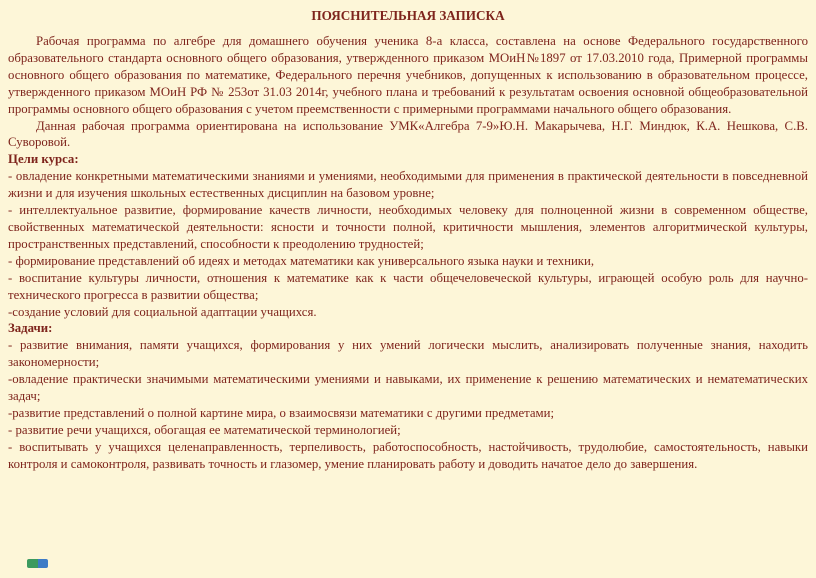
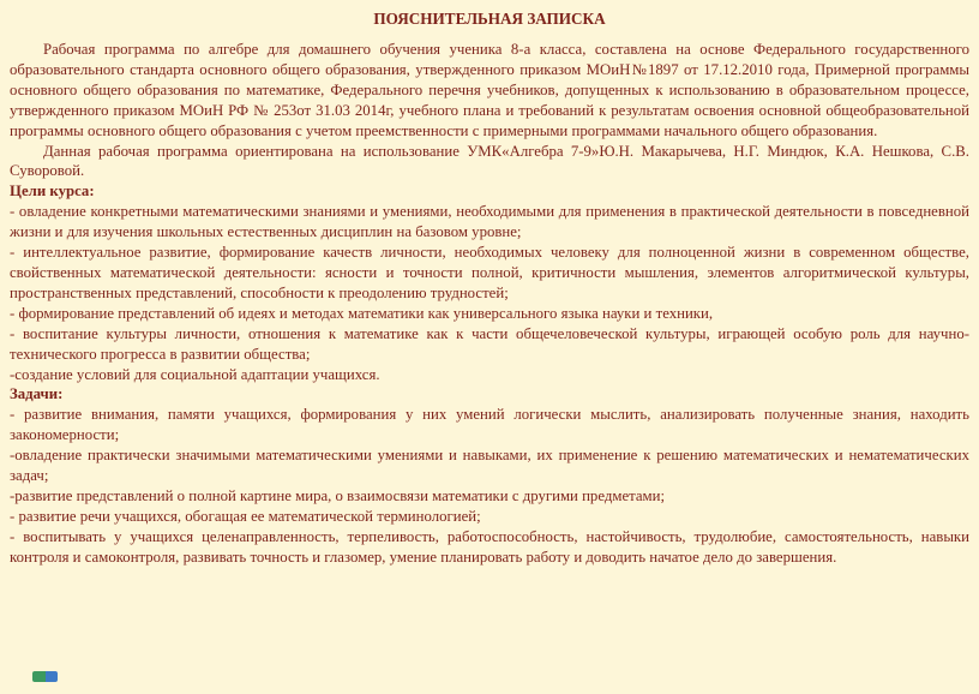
  ПОЯСНИТЕЛЬНАЯ ЗАПИСКА
- Рабочая программа по алгебре для домашнего обучения ученика 8-а класса, составлена на основе Федерального государственного образовательного стандарта основного общего образования, утвержденного приказом МОиН№1897 от 17.03.2010 года, Примерной программы основного общего образования по математике, Федерального перечня учебников, допущенных к использованию в образовательном процессе, утвержденного приказом МОиН РФ № 253от 31.03 2014г, учебного плана и требований к результатам освоения основной общеобразовательной программы основного общего образования с учетом преемственности с примерными программами начального общего образования.
+ Рабочая программа по алгебре для домашнего обучения ученика 8-а класса, составлена на основе Федерального государственного образовательного стандарта основного общего образования, утвержденного приказом МОиН№1897 от 17.12.2010 года, Примерной программы основного общего образования по математике, Федерального перечня учебников, допущенных к использованию в образовательном процессе, утвержденного приказом МОиН РФ № 253от 31.03 2014г, учебного плана и требований к результатам освоения основной общеобразовательной программы основного общего образования с учетом преемственности с примерными программами начального общего образования.
  Данная рабочая программа ориентирована на использование УМК«Алгебра 7-9»Ю.Н. Макарычева, Н.Г. Миндюк, К.А. Нешкова, С.В. Суворовой.
  Цели курса:
  - овладение конкретными математическими знаниями и умениями, необходимыми для применения в практической деятельности в повседневной жизни и для изучения школьных естественных дисциплин на базовом уровне;
  - интеллектуальное развитие, формирование качеств личности, необходимых человеку для полноценной жизни в современном обществе, свойственных математической деятельности: ясности и точности полной, критичности мышления, элементов алгоритмической культуры, пространственных представлений, способности к преодолению трудностей;
  - формирование представлений об идеях и методах математики как универсального языка науки и техники,
  - воспитание культуры личности, отношения к математике как к части общечеловеческой культуры, играющей особую роль для научно-технического прогресса в развитии общества;
  -создание условий для социальной адаптации учащихся.
  Задачи:
  - развитие внимания, памяти учащихся, формирования у них умений логически мыслить, анализировать полученные знания, находить закономерности;
  -овладение практически значимыми математическими умениями и навыками, их применение к решению математических и нематематических задач;
  -развитие представлений о полной картине мира, о взаимосвязи математики с другими предметами;
  - развитие речи учащихся, обогащая ее математической терминологией;
  - воспитывать у учащихся целенаправленность, терпеливость, работоспособность, настойчивость, трудолюбие, самостоятельность, навыки контроля и самоконтроля, развивать точность и глазомер, умение планировать работу и доводить начатое дело до завершения.
